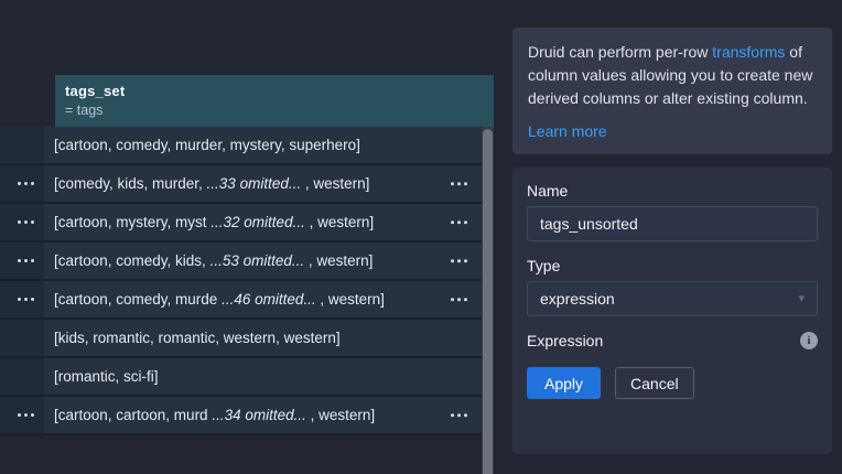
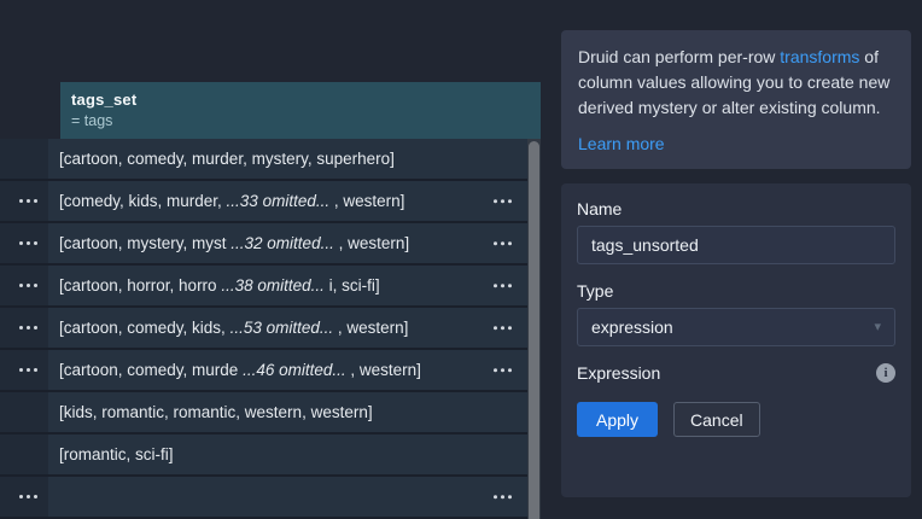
  tags_set
  = tags
  [cartoon, comedy, murder, mystery, superhero]
  [comedy, kids, murder, ...33 omitted... , western]
  [cartoon, mystery, myst ...32 omitted... , western]
+ [cartoon, horror, horro ...38 omitted... i, sci-fi]
  [cartoon, comedy, kids, ...53 omitted... , western]
  [cartoon, comedy, murde ...46 omitted... , western]
  [kids, romantic, romantic, western, western]
  [romantic, sci-fi]
- [cartoon, cartoon, murd ...34 omitted... , western]
- Druid can perform per-row transforms of column values allowing you to create new derived columns or alter existing column.
+ Druid can perform per-row transforms of column values allowing you to create new derived mystery or alter existing column.
  Learn more
  Name
  tags_unsorted
  Type
  expression
  ▾
  Expression
  i
  Apply
  Cancel
